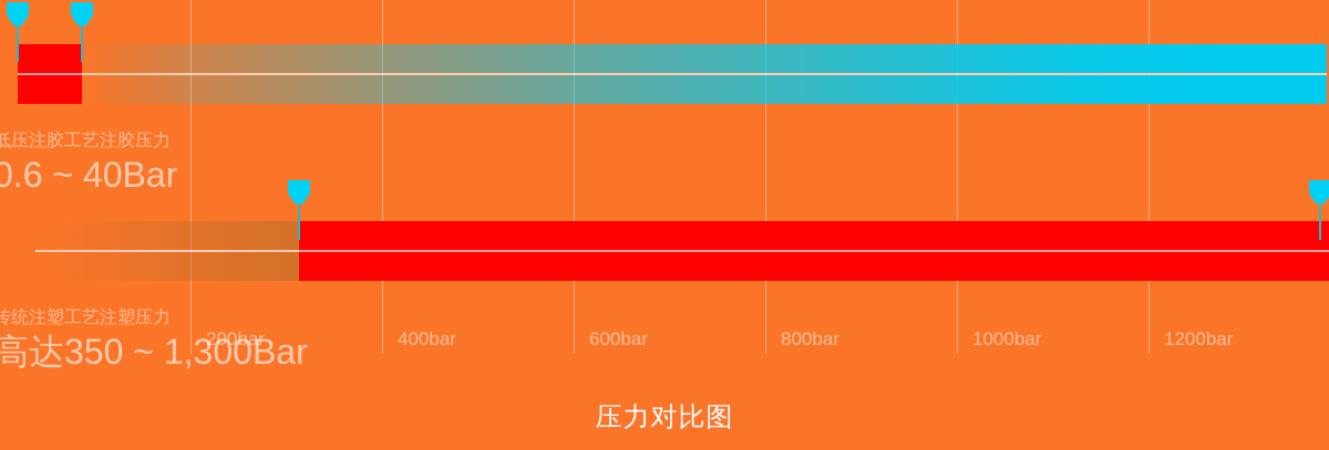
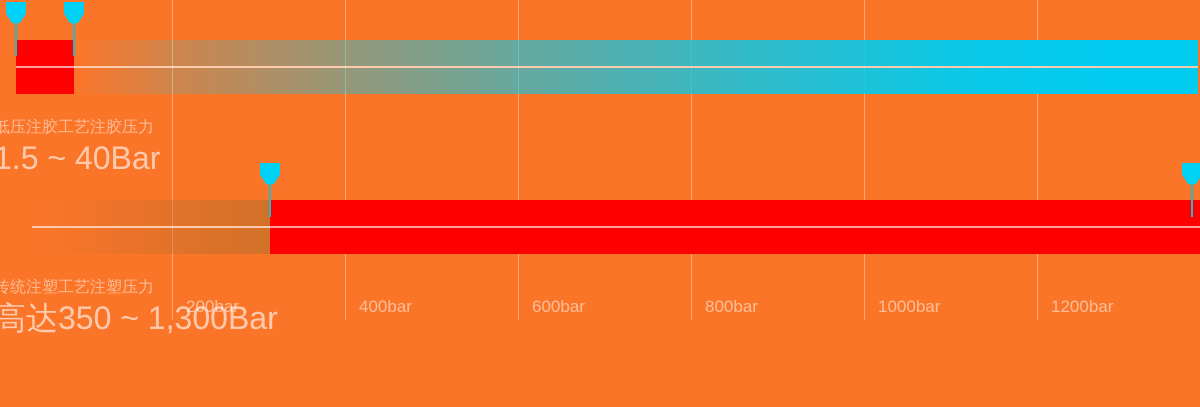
  低压注胶工艺注胶压力
- 0.6 ~ 40Bar
+ 1.5 ~ 40Bar
  传统注塑工艺注塑压力
  高达350 ~ 1,300Bar
  200bar
  400bar
  600bar
  800bar
  1000bar
  1200bar
- 压力对比图
